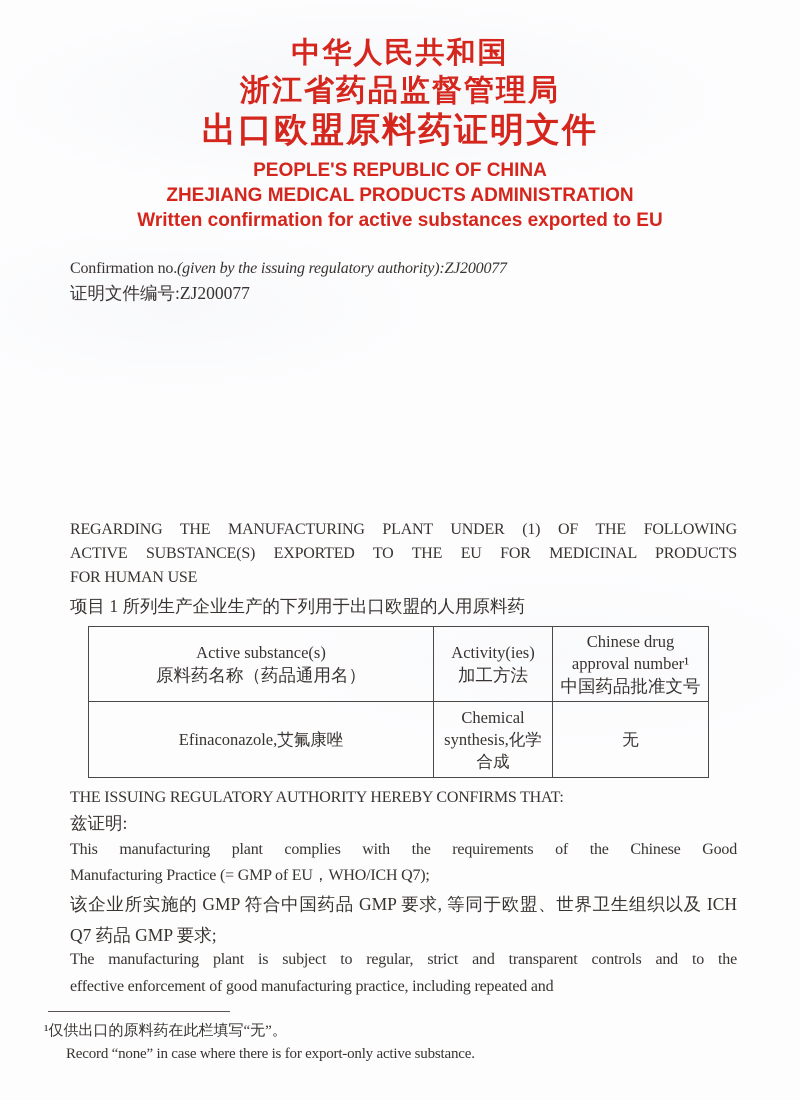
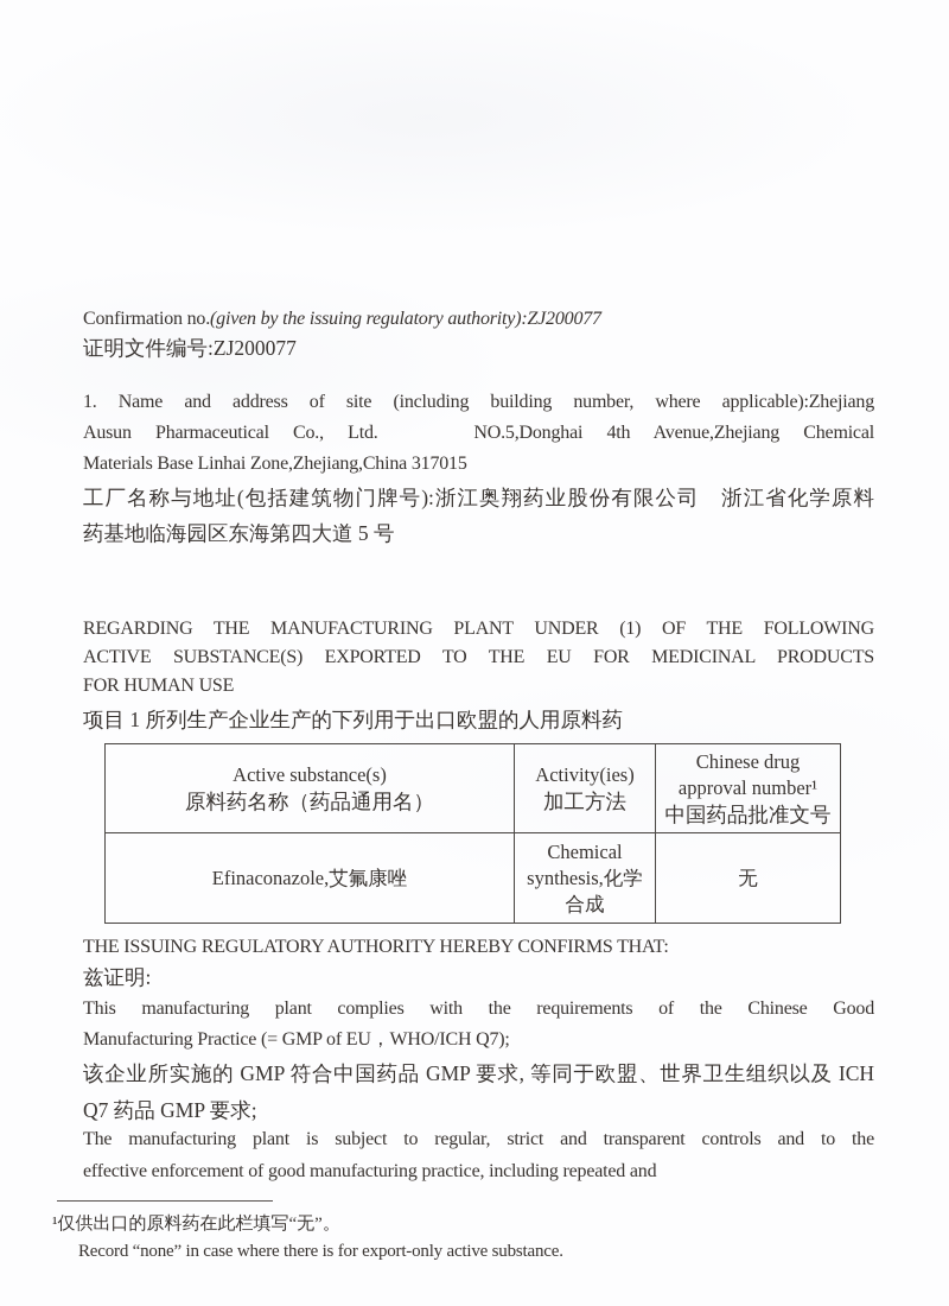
- 中华人民共和国
- 浙江省药品监督管理局
- 出口欧盟原料药证明文件
- PEOPLE'S REPUBLIC OF CHINA
- ZHEJIANG MEDICAL PRODUCTS ADMINISTRATION
- Written confirmation for active substances exported to EU
  Confirmation no.(given by the issuing regulatory authority):ZJ200077
  证明文件编号:ZJ200077
+ 1. Name and address of site (including building number, where applicable):Zhejiang
+ Ausun Pharmaceutical Co., Ltd. NO.5,Donghai 4th Avenue,Zhejiang Chemical
+ Materials Base Linhai Zone,Zhejiang,China 317015
+ 工厂名称与地址(包括建筑物门牌号):浙江奥翔药业股份有限公司 浙江省化学原料
+ 药基地临海园区东海第四大道 5 号
  REGARDING THE MANUFACTURING PLANT UNDER (1) OF THE FOLLOWING
  ACTIVE SUBSTANCE(S) EXPORTED TO THE EU FOR MEDICINAL PRODUCTS
  FOR HUMAN USE
  项目 1 所列生产企业生产的下列用于出口欧盟的人用原料药
  Active substance(s) 原料药名称（药品通用名）	Activity(ies) 加工方法	Chinese drug approval number¹ 中国药品批准文号
  Efinaconazole,艾氟康唑	Chemical synthesis,化学合成	无
  THE ISSUING REGULATORY AUTHORITY HEREBY CONFIRMS THAT:
  兹证明:
  This manufacturing plant complies with the requirements of the Chinese Good
  Manufacturing Practice (= GMP of EU，WHO/ICH Q7);
  该企业所实施的 GMP 符合中国药品 GMP 要求, 等同于欧盟、世界卫生组织以及 ICH
  Q7 药品 GMP 要求;
  The manufacturing plant is subject to regular, strict and transparent controls and to the
  effective enforcement of good manufacturing practice, including repeated and
  ¹仅供出口的原料药在此栏填写“无”。
  Record “none” in case where there is for export-only active substance.
